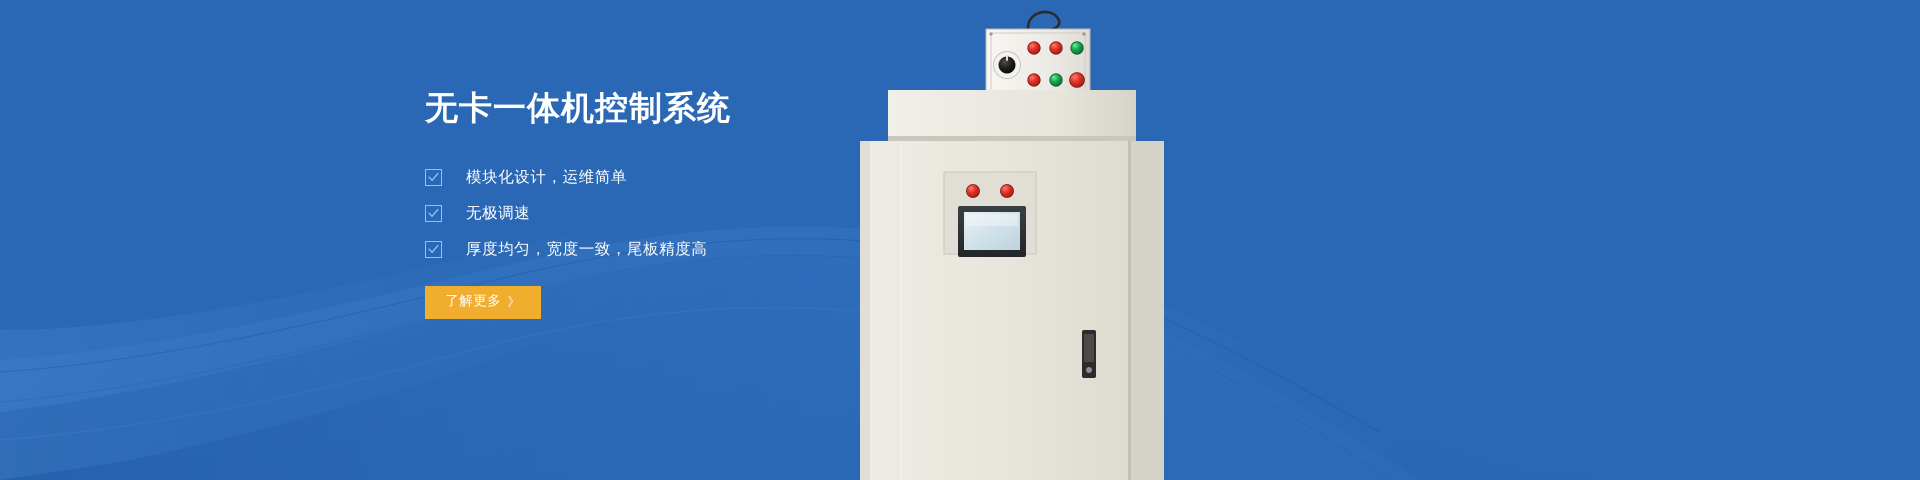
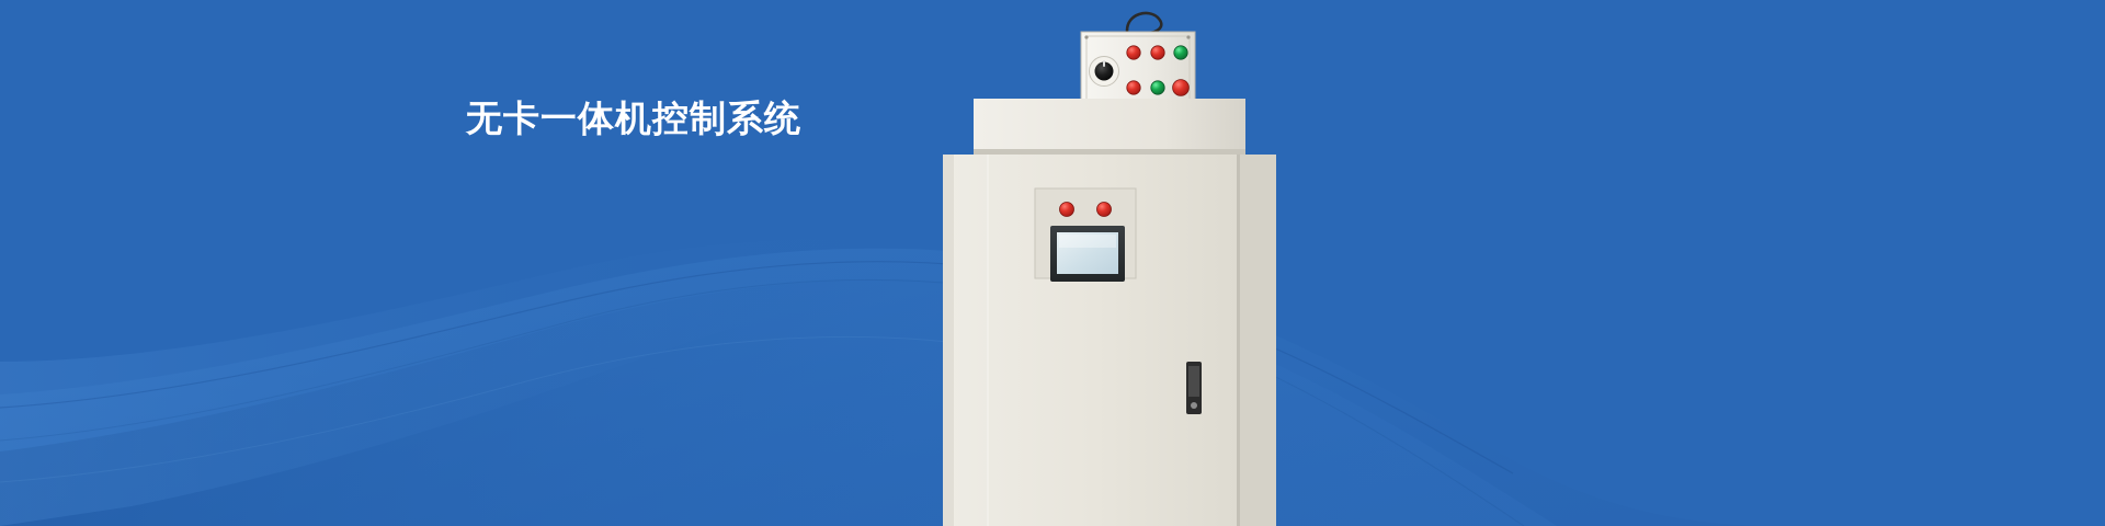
  无卡一体机控制系统
- 模块化设计，运维简单
- 无极调速
- 厚度均匀，宽度一致，尾板精度高
- 了解更多
- 》
